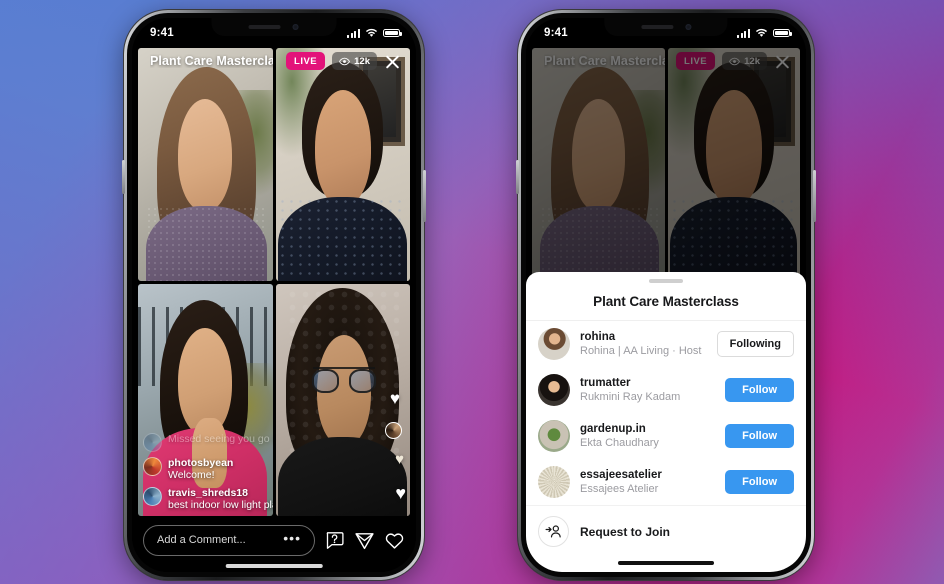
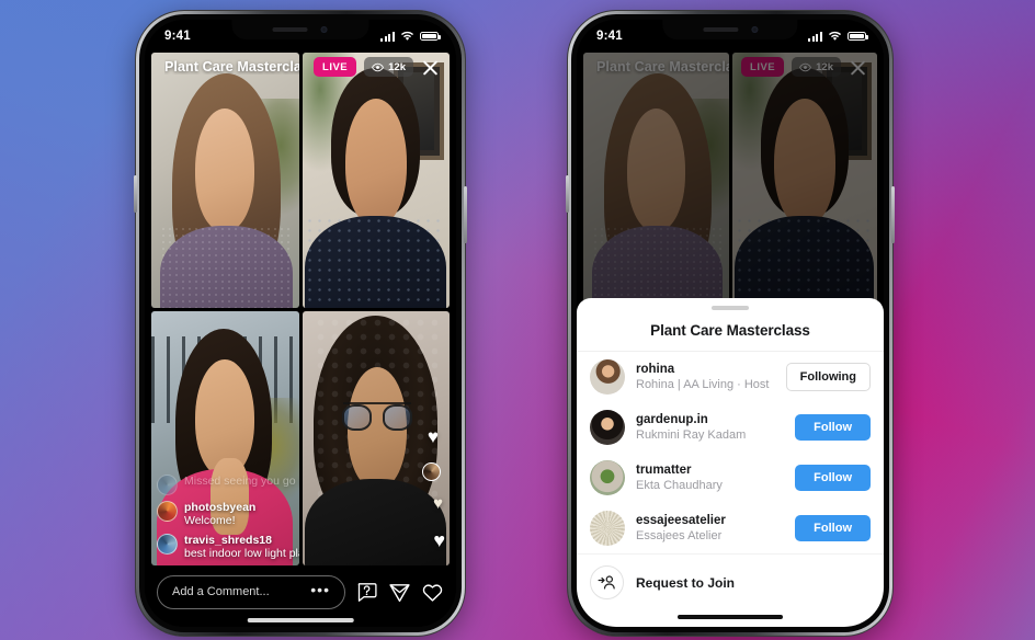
  9:41
  Plant Care Mastercla
  LIVE
  12k
  Missed seeing you go
  photosbyean
  Welcome!
  travis_shreds18
  ♥
  ♥
  ♥
  Add a Comment...
  •••
  9:41
  Plant Care Mastercl
  LIVE
  12k
  Plant Care Masterclass
  rohina
  Rohina | AA Living · Host
  Following
- trumatter
+ gardenup.in
  Rukmini Ray Kadam
  Follow
- gardenup.in
+ trumatter
  Ekta Chaudhary
  Follow
  essajeesatelier
  Essajees Atelier
  Follow
  Request to Join
